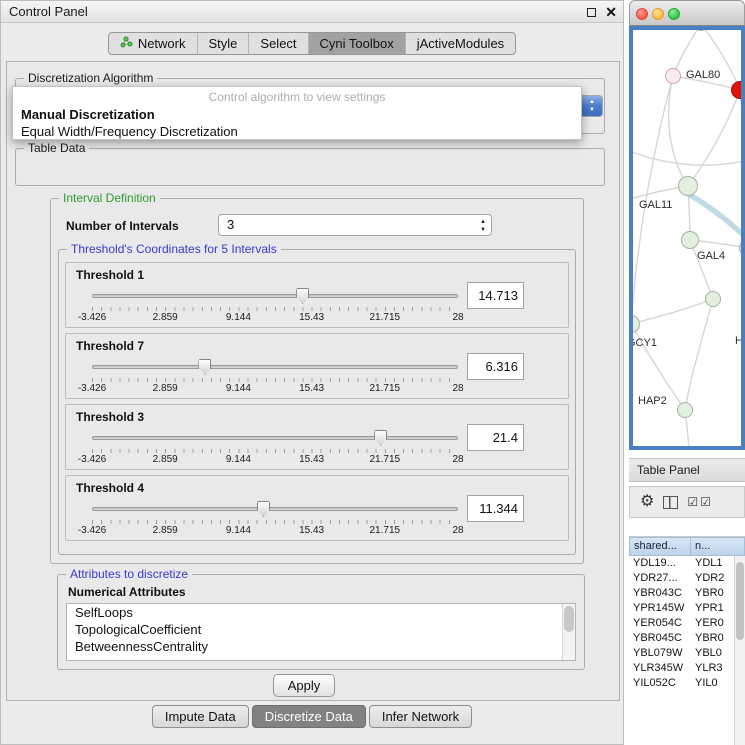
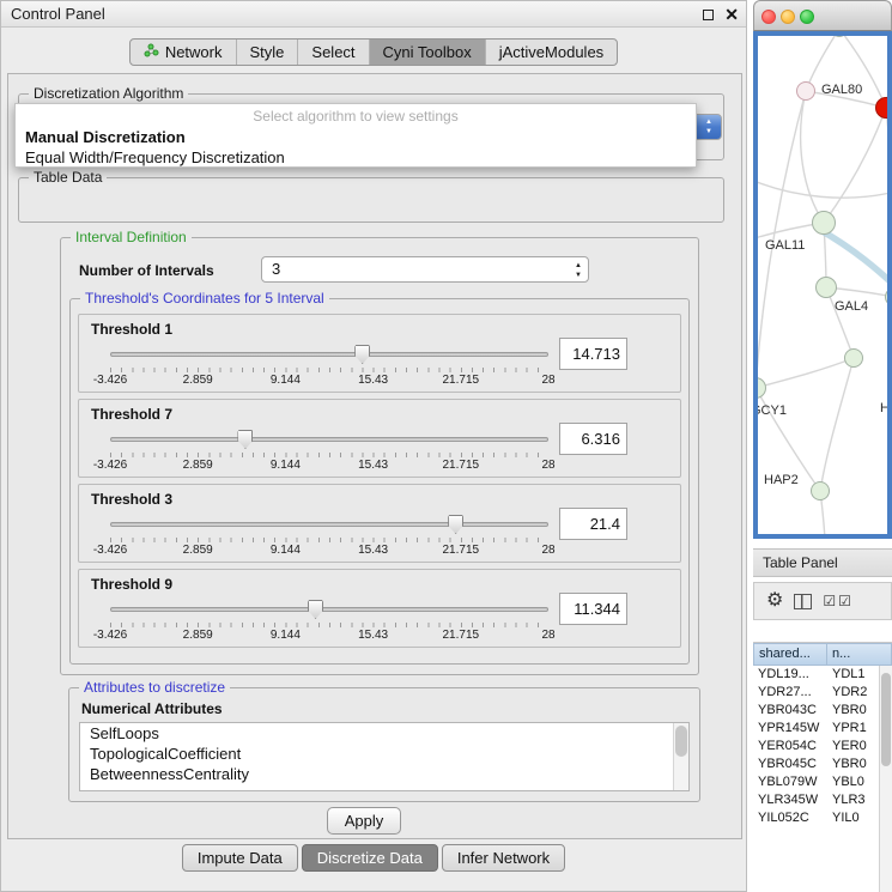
  Control Panel
  ✕
  Network
  Style
  Select
  Cyni Toolbox
  jActiveModules
  Discretization Algorithm
- Control algorithm to view settings
+ Select algorithm to view settings
  Manual Discretization
  Equal Width/Frequency Discretization
  Table Data
  Interval Definition
  Number of Intervals
  3
- Threshold's Coordinates for 5 Intervals
+ Threshold's Coordinates for 5 Interval
  Threshold 1
  -3.426
  2.859
  9.144
  15.43
  21.715
  28
  14.713
  Threshold 7
  -3.426
  2.859
  9.144
  15.43
  21.715
  28
  6.316
  Threshold 3
  -3.426
  2.859
  9.144
  15.43
  21.715
  28
  21.4
- Threshold 4
+ Threshold 9
  -3.426
  2.859
  9.144
  15.43
  21.715
  28
  11.344
  Attributes to discretize
  Numerical Attributes
  SelfLoops
  TopologicalCoefficient
  BetweennessCentrality
  Apply
  Impute Data
  Discretize Data
  Infer Network
  GAL80
  GAL11
  GAL4
  CY1
  HAP2
  H
  Table Panel
  ⚙
  ☑☑
  shared...
  n...
  YDL19...
  YDL1
  YDR27...
  YDR2
  YBR043C
  YBR0
  YPR145W
  YPR1
  YER054C
  YER0
  YBR045C
  YBR0
  YBL079W
  YBL0
  YLR345W
  YLR3
  YIL052C
  YIL0
